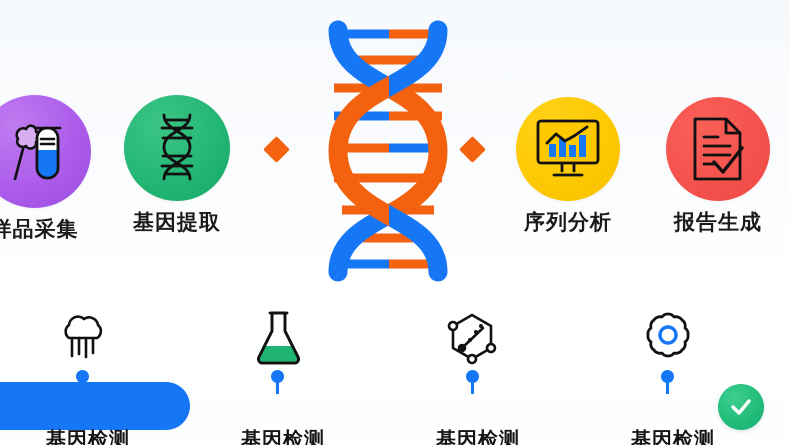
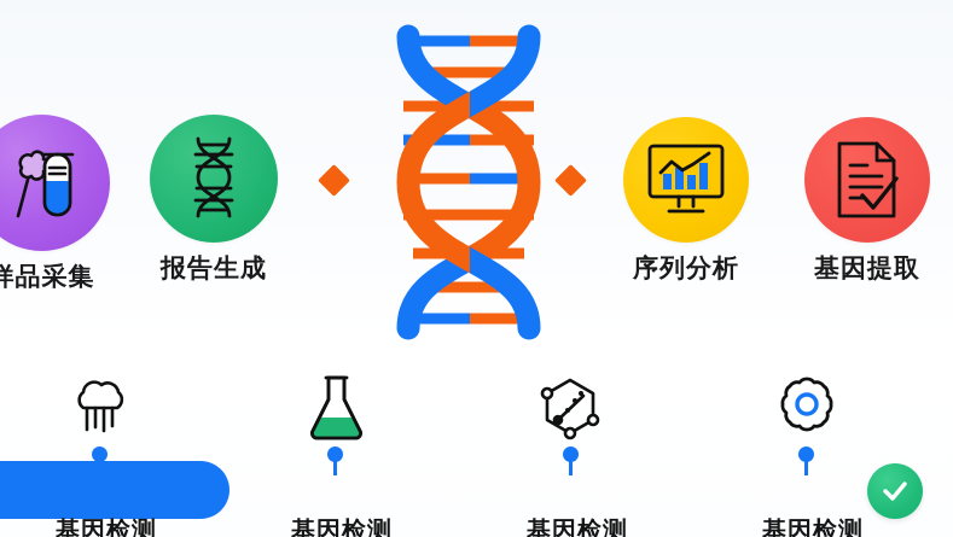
  样品采集
- 基因提取
+ 报告生成
  序列分析
- 报告生成
+ 基因提取
  基因检测
  基因检测
  基因检测
  基因检测
